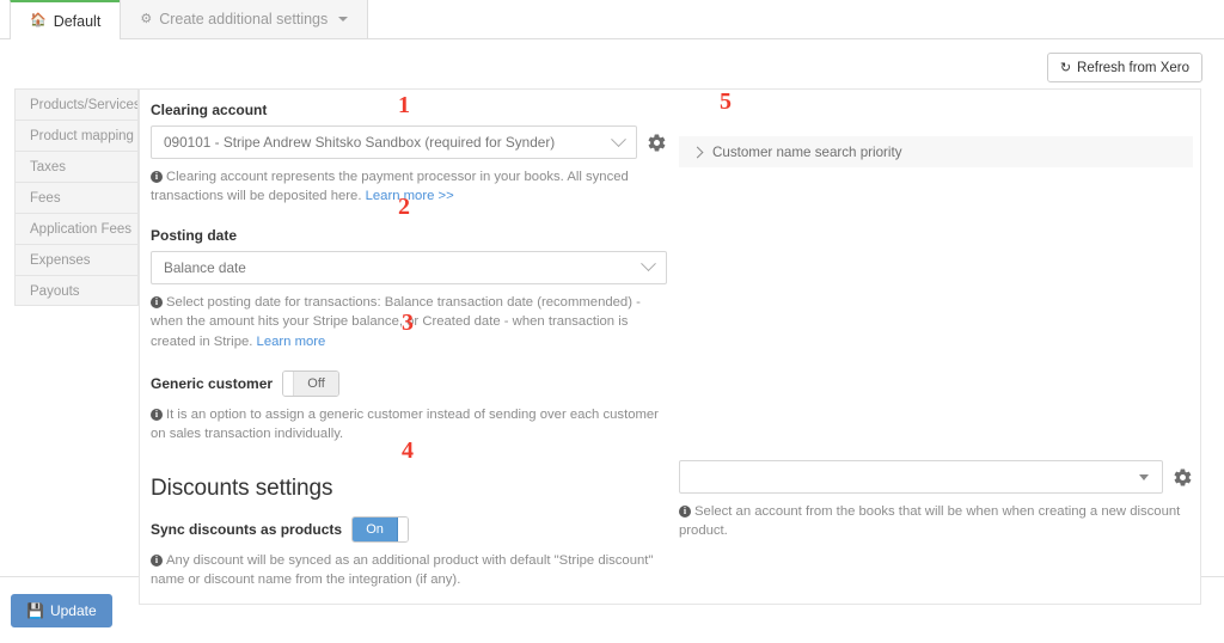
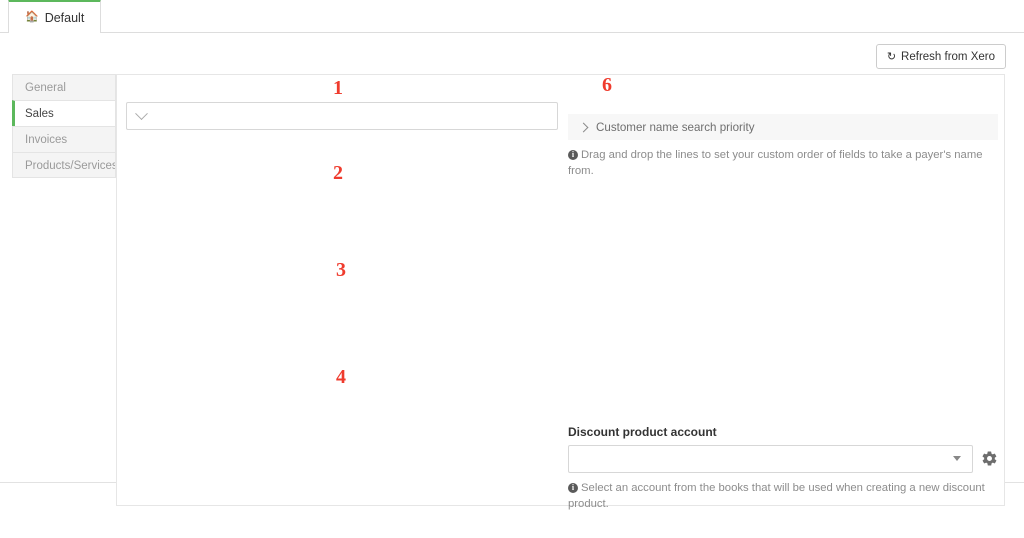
  🏠
  Default
- ⚙
- Create additional settings
  ↻
  Refresh from Xero
+ General
+ Sales
+ Invoices
  Products/Services
- Product mapping
- Taxes
- Fees
- Application Fees
- Expenses
- Payouts
- Clearing account
- 090101 - Stripe Andrew Shitsko Sandbox (required for Synder)
- i Clearing account represents the payment processor in your books. All synced transactions will be deposited here. Learn more >>
- Posting date
- Balance date
- i Select posting date for transactions: Balance transaction date (recommended) - when the amount hits your Stripe balance, or Created date - when transaction is created in Stripe. Learn more
- Generic customer
- Off
- i It is an option to assign a generic customer instead of sending over each customer on sales transaction individually.
- Discounts settings
- Sync discounts as products
- On
- i Any discount will be synced as an additional product with default "Stripe discount" name or discount name from the integration (if any).
  Customer name search priority
+ i Drag and drop the lines to set your custom order of fields to take a payer's name from.
+ Discount product account
- i Select an account from the books that will be when when creating a new discount product.
+ i Select an account from the books that will be used when creating a new discount product.
- 💾
- Update
  1
  2
  3
  4
- 5
+ 6
